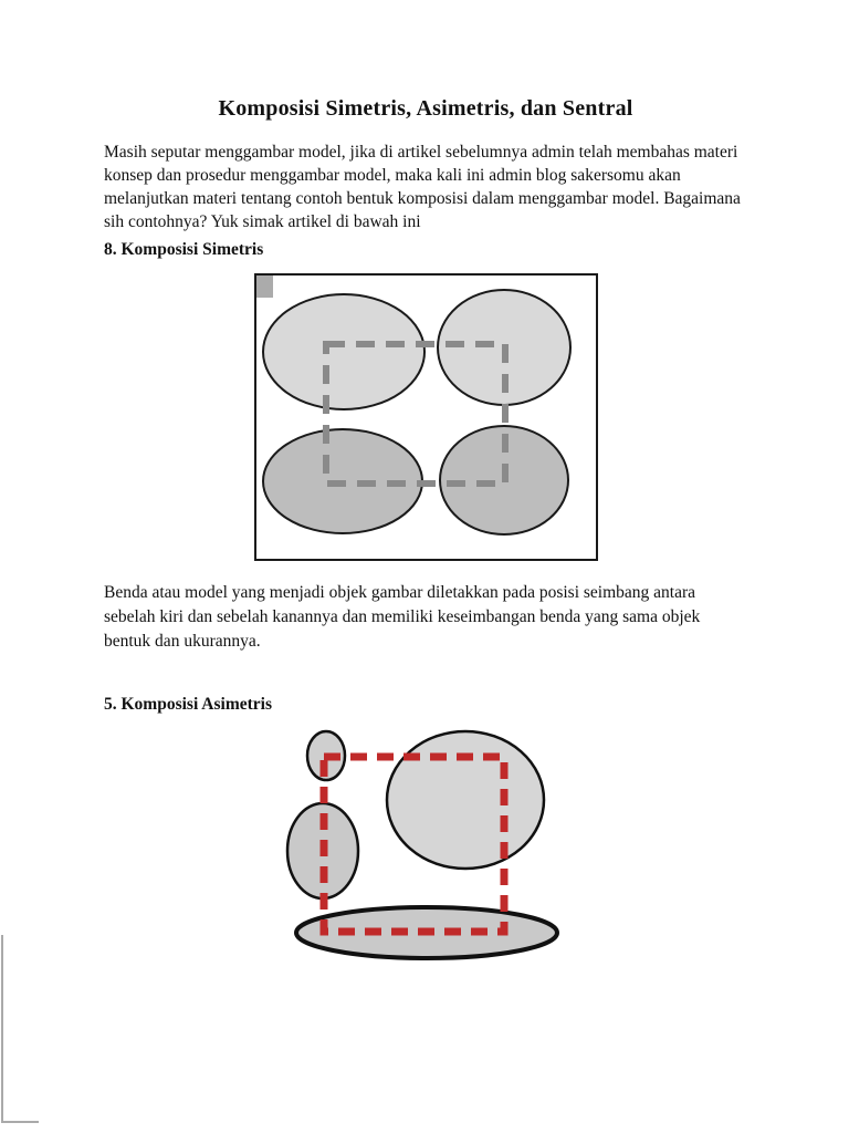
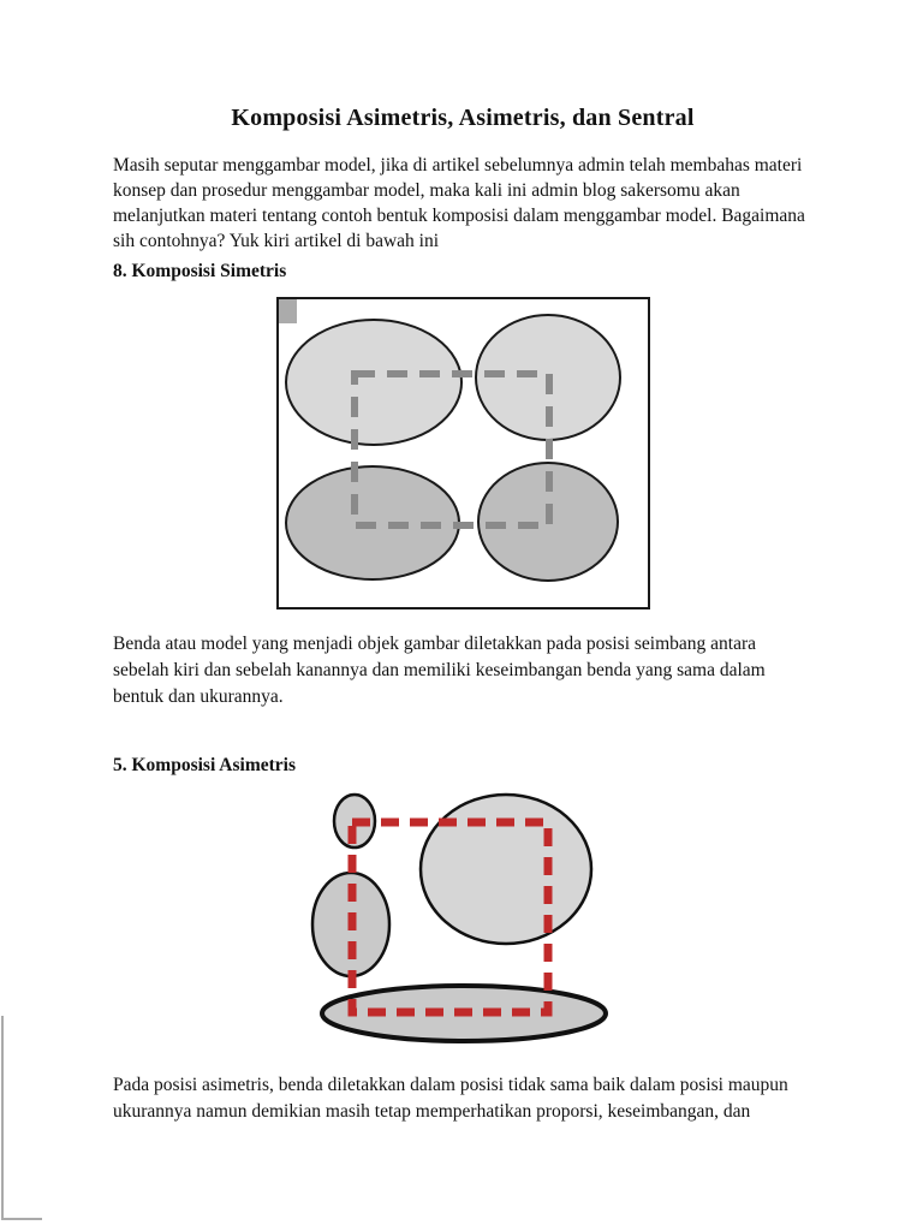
- Komposisi Simetris, Asimetris, dan Sentral
+ Komposisi Asimetris, Asimetris, dan Sentral
- Masih seputar menggambar model, jika di artikel sebelumnya admin telah membahas materi konsep dan prosedur menggambar model, maka kali ini admin blog sakersomu akan melanjutkan materi tentang contoh bentuk komposisi dalam menggambar model. Bagaimana sih contohnya? Yuk simak artikel di bawah ini
+ Masih seputar menggambar model, jika di artikel sebelumnya admin telah membahas materi konsep dan prosedur menggambar model, maka kali ini admin blog sakersomu akan melanjutkan materi tentang contoh bentuk komposisi dalam menggambar model. Bagaimana sih contohnya? Yuk kiri artikel di bawah ini
  8. Komposisi Simetris
- Benda atau model yang menjadi objek gambar diletakkan pada posisi seimbang antara sebelah kiri dan sebelah kanannya dan memiliki keseimbangan benda yang sama objek bentuk dan ukurannya.
+ Benda atau model yang menjadi objek gambar diletakkan pada posisi seimbang antara sebelah kiri dan sebelah kanannya dan memiliki keseimbangan benda yang sama dalam bentuk dan ukurannya.
  5. Komposisi Asimetris
+ Pada posisi asimetris, benda diletakkan dalam posisi tidak sama baik dalam posisi maupun ukurannya namun demikian masih tetap memperhatikan proporsi, keseimbangan, dan
